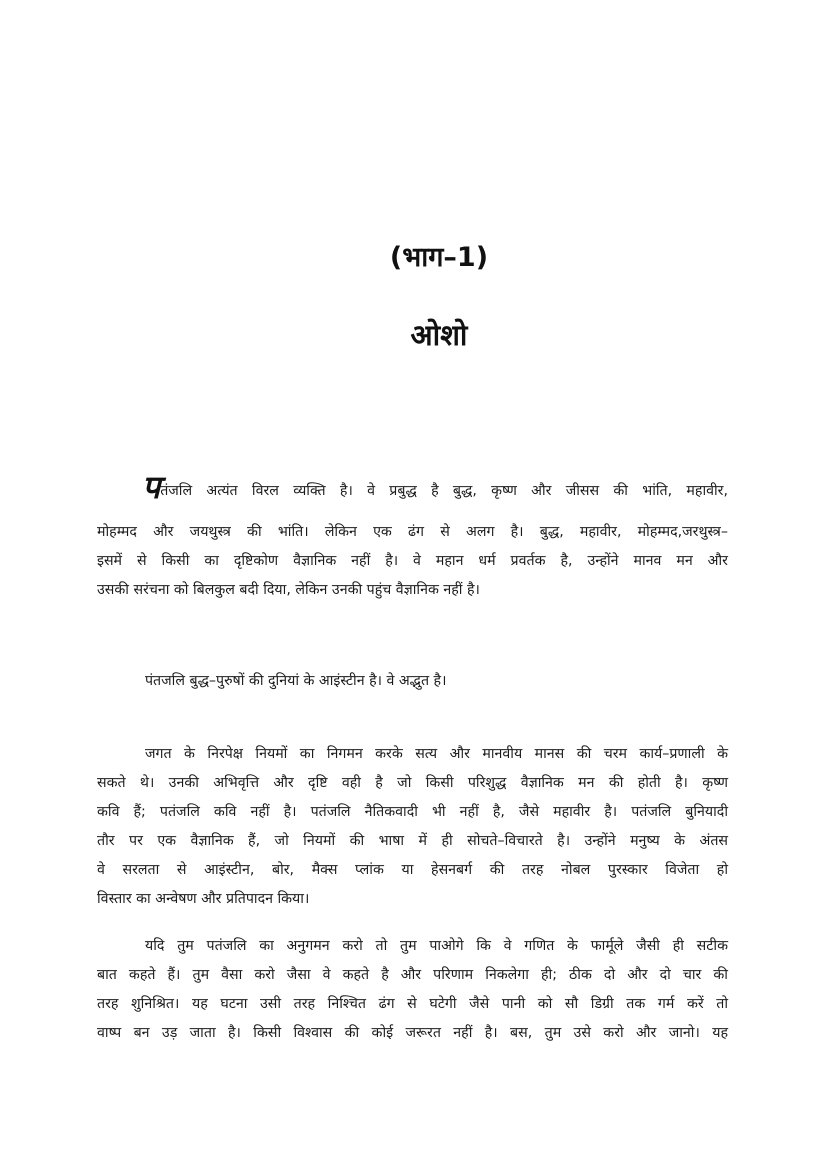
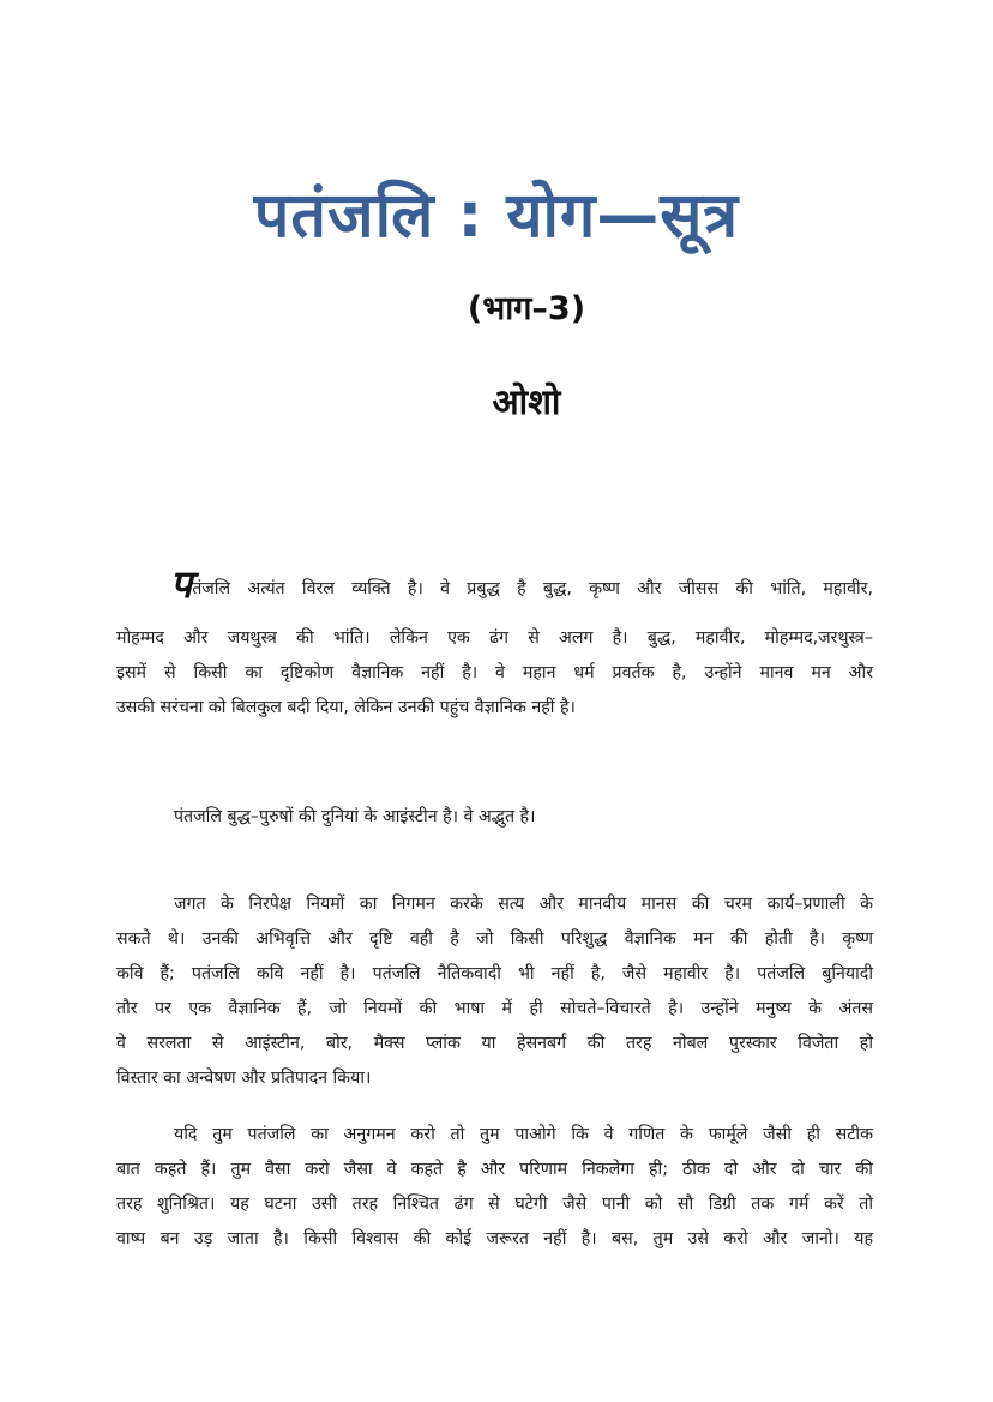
+ पतंजलि : योग—सूत्र
- (भाग–1)
+ (भाग–3)
  ओशो
  पतंजलि अत्यंत विरल व्यक्ति है। वे प्रबुद्ध है बुद्ध, कृष्ण और जीसस की भांति, महावीर,
  मोहम्मद और जयथुस्त्र की भांति। लेकिन एक ढंग से अलग है। बुद्ध, महावीर, मोहम्मद,जरथुस्त्र–
  इसमें से किसी का दृष्टिकोण वैज्ञानिक नहीं है। वे महान धर्म प्रवर्तक है, उन्होंने मानव मन और
  उसकी सरंचना को बिलकुल बदी दिया, लेकिन उनकी पहुंच वैज्ञानिक नहीं है।
  पंतजलि बुद्ध–पुरुषों की दुनियां के आइंस्टीन है। वे अद्भुत है।
  जगत के निरपेक्ष नियमों का निगमन करके सत्य और मानवीय मानस की चरम कार्य–प्रणाली के
  सकते थे। उनकी अभिवृत्ति और दृष्टि वही है जो किसी परिशुद्ध वैज्ञानिक मन की होती है। कृष्ण
  कवि हैं; पतंजलि कवि नहीं है। पतंजलि नैतिकवादी भी नहीं है, जैसे महावीर है। पतंजलि बुनियादी
  तौर पर एक वैज्ञानिक हैं, जो नियमों की भाषा में ही सोचते–विचारते है। उन्होंने मनुष्य के अंतस
  वे सरलता से आइंस्टीन, बोर, मैक्स प्लांक या हेसनबर्ग की तरह नोबल पुरस्कार विजेता हो
  विस्तार का अन्वेषण और प्रतिपादन किया।
  यदि तुम पतंजलि का अनुगमन करो तो तुम पाओगे कि वे गणित के फार्मूले जैसी ही सटीक
  बात कहते हैं। तुम वैसा करो जैसा वे कहते है और परिणाम निकलेगा ही; ठीक दो और दो चार की
  तरह शुनिश्रित। यह घटना उसी तरह निश्चित ढंग से घटेगी जैसे पानी को सौ डिग्री तक गर्म करें तो
  वाष्प बन उड़ जाता है। किसी विश्वास की कोई जरूरत नहीं है। बस, तुम उसे करो और जानो। यह
